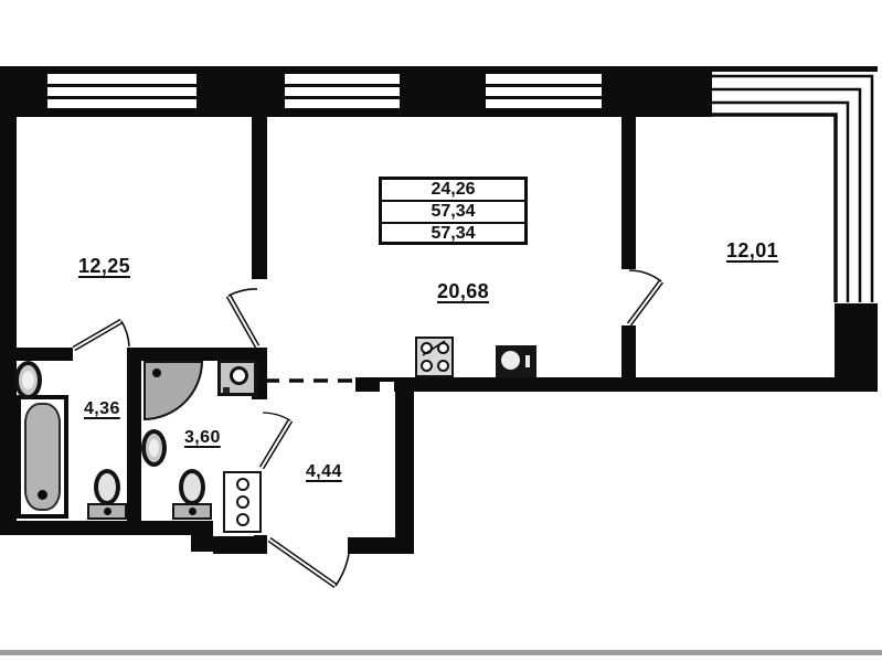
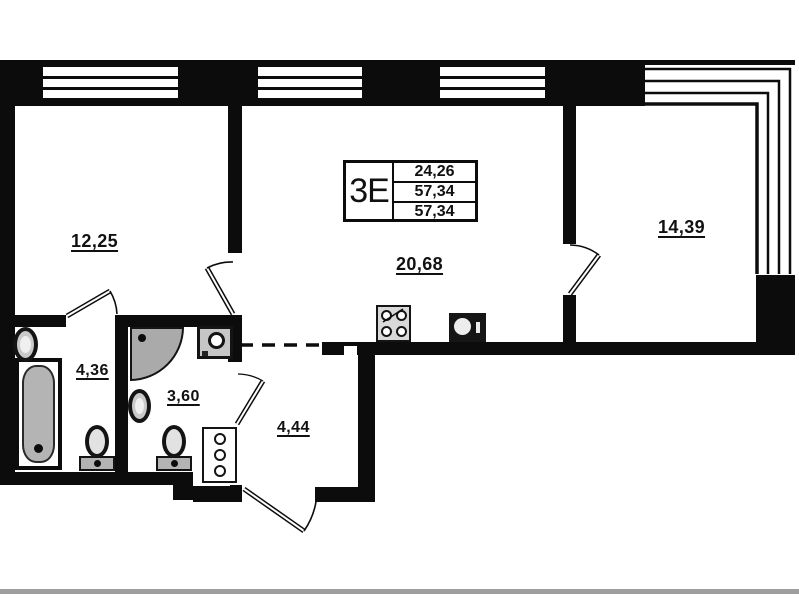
+ 3Е
  24,26
  57,34
  57,34
  12,25
  20,68
- 12,01
+ 14,39
  4,36
  3,60
  4,44
